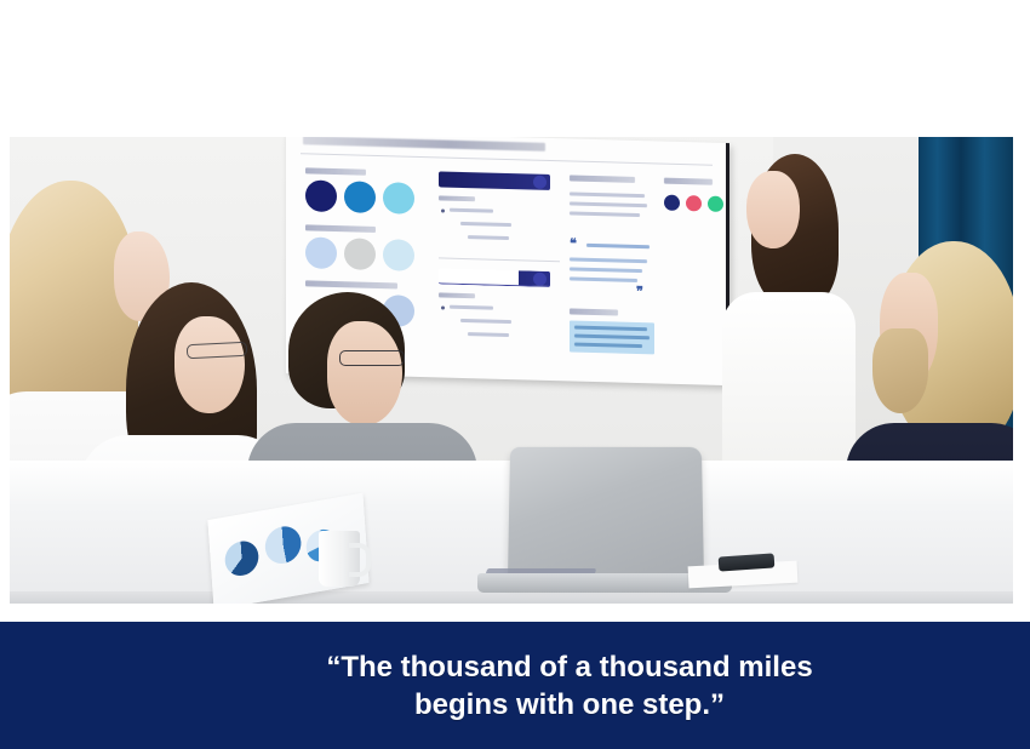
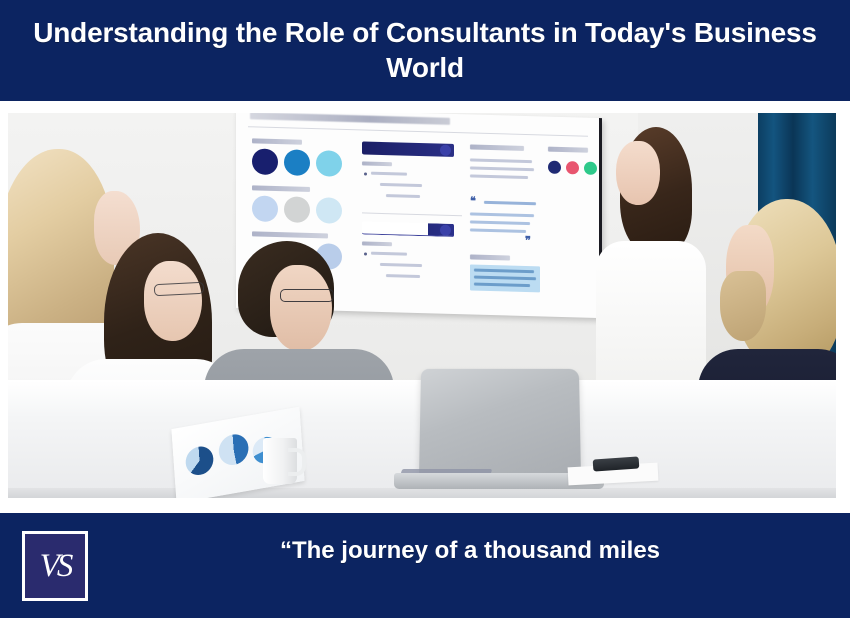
+ Understanding the Role of Consultants in Today's Business World
+ VS
- “The thousand of a thousand miles
+ “The journey of a thousand miles
- begins with one step.”
